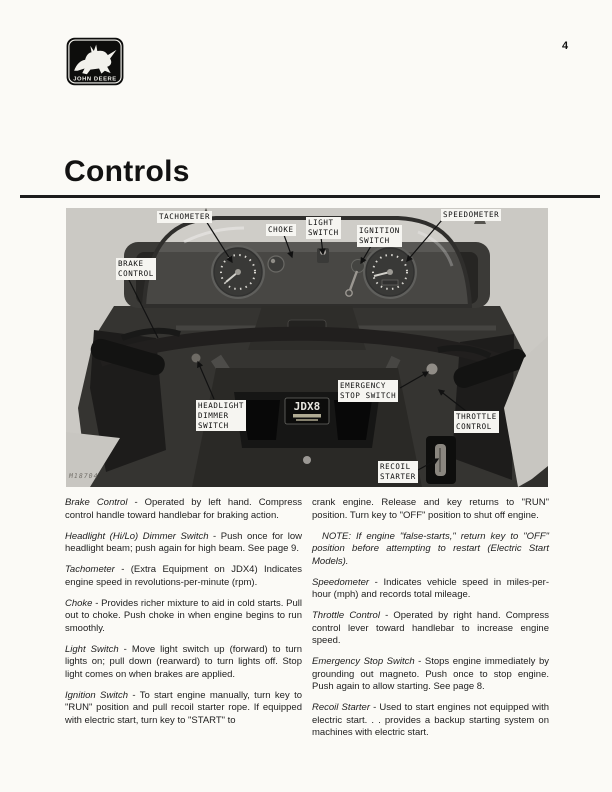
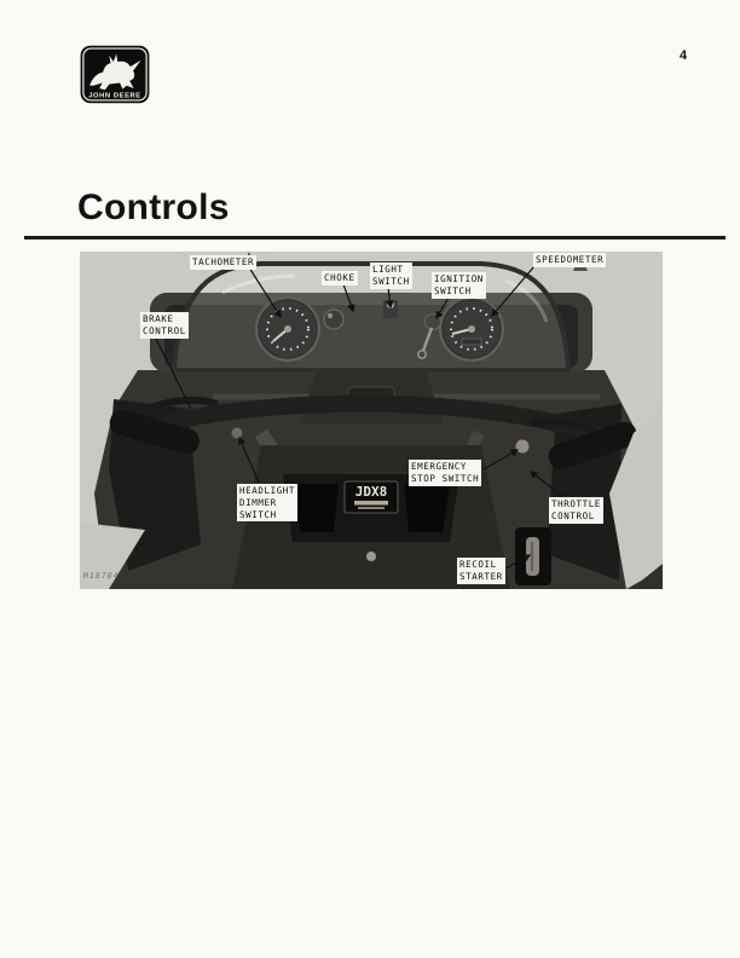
  4
  Controls
  JDX8
  TACHOMETER
  CHOKE
  LIGHT
  SWITCH
  IGNITION
  SWITCH
  SPEEDOMETER
  BRAKE
  CONTROL
  EMERGENCY
  STOP SWITCH
  HEADLIGHT
  DIMMER
  SWITCH
  THROTTLE
  CONTROL
  RECOIL
  STARTER
  M18704
- Brake Control - Operated by left hand. Compress control handle toward handlebar for braking action.
- Headlight (Hi/Lo) Dimmer Switch - Push once for low headlight beam; push again for high beam. See page 9.
- Tachometer - (Extra Equipment on JDX4) Indicates engine speed in revolutions-per-minute (rpm).
- Choke - Provides richer mixture to aid in cold starts. Pull out to choke. Push choke in when engine begins to run smoothly.
- Light Switch - Move light switch up (forward) to turn lights on; pull down (rearward) to turn lights off. Stop light comes on when brakes are applied.
- Ignition Switch - To start engine manually, turn key to "RUN" position and pull recoil starter rope. If equipped with electric start, turn key to "START" to
- crank engine. Release and key returns to "RUN" position. Turn key to "OFF" position to shut off engine.
- NOTE: If engine "false-starts," return key to "OFF" position before attempting to restart (Electric Start Models).
- Speedometer - Indicates vehicle speed in miles-per-hour (mph) and records total mileage.
- Throttle Control - Operated by right hand. Compress control lever toward handlebar to increase engine speed.
- Emergency Stop Switch - Stops engine immediately by grounding out magneto. Push once to stop engine. Push again to allow starting. See page 8.
- Recoil Starter - Used to start engines not equipped with electric start. . . provides a backup starting system on machines with electric start.
